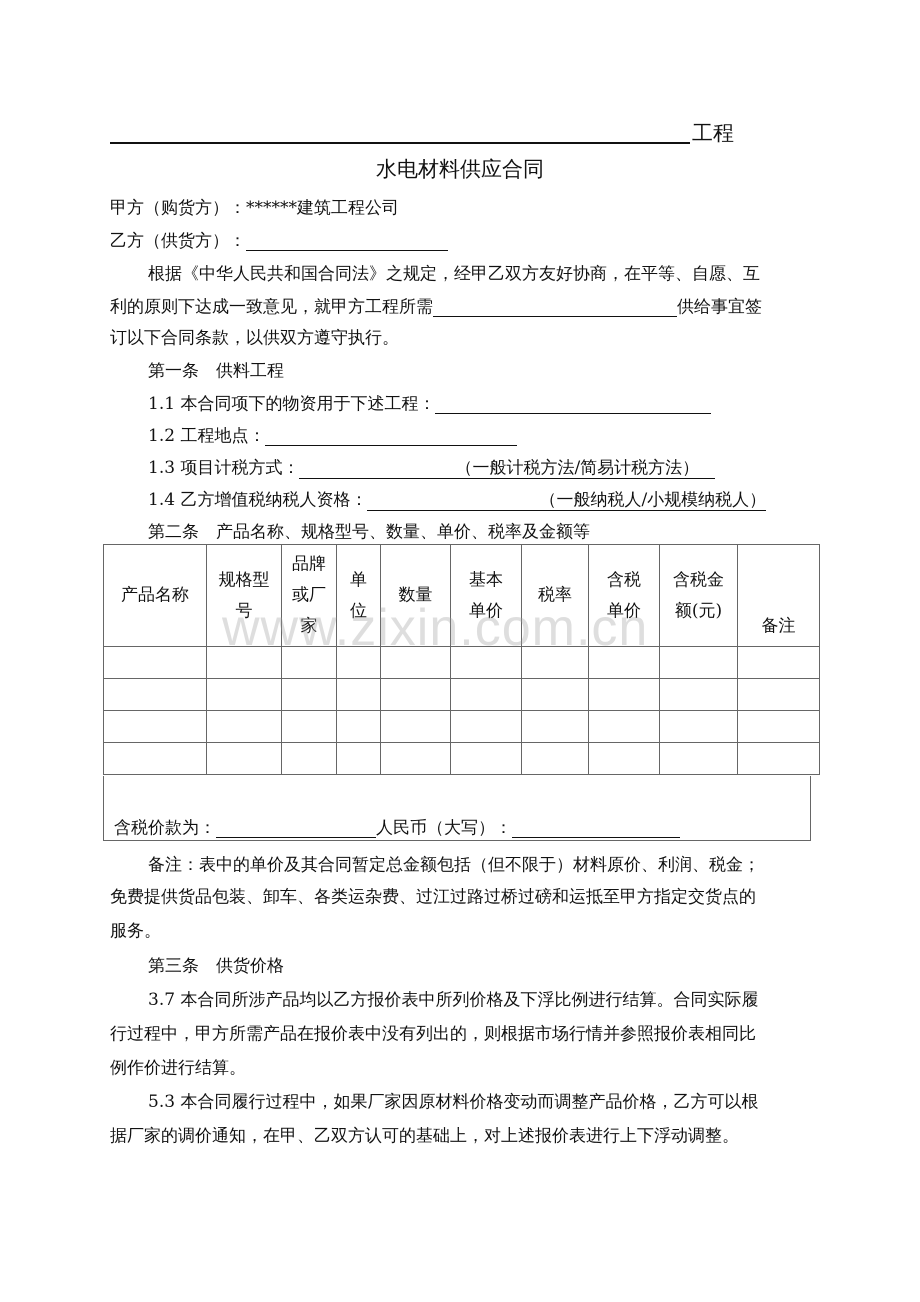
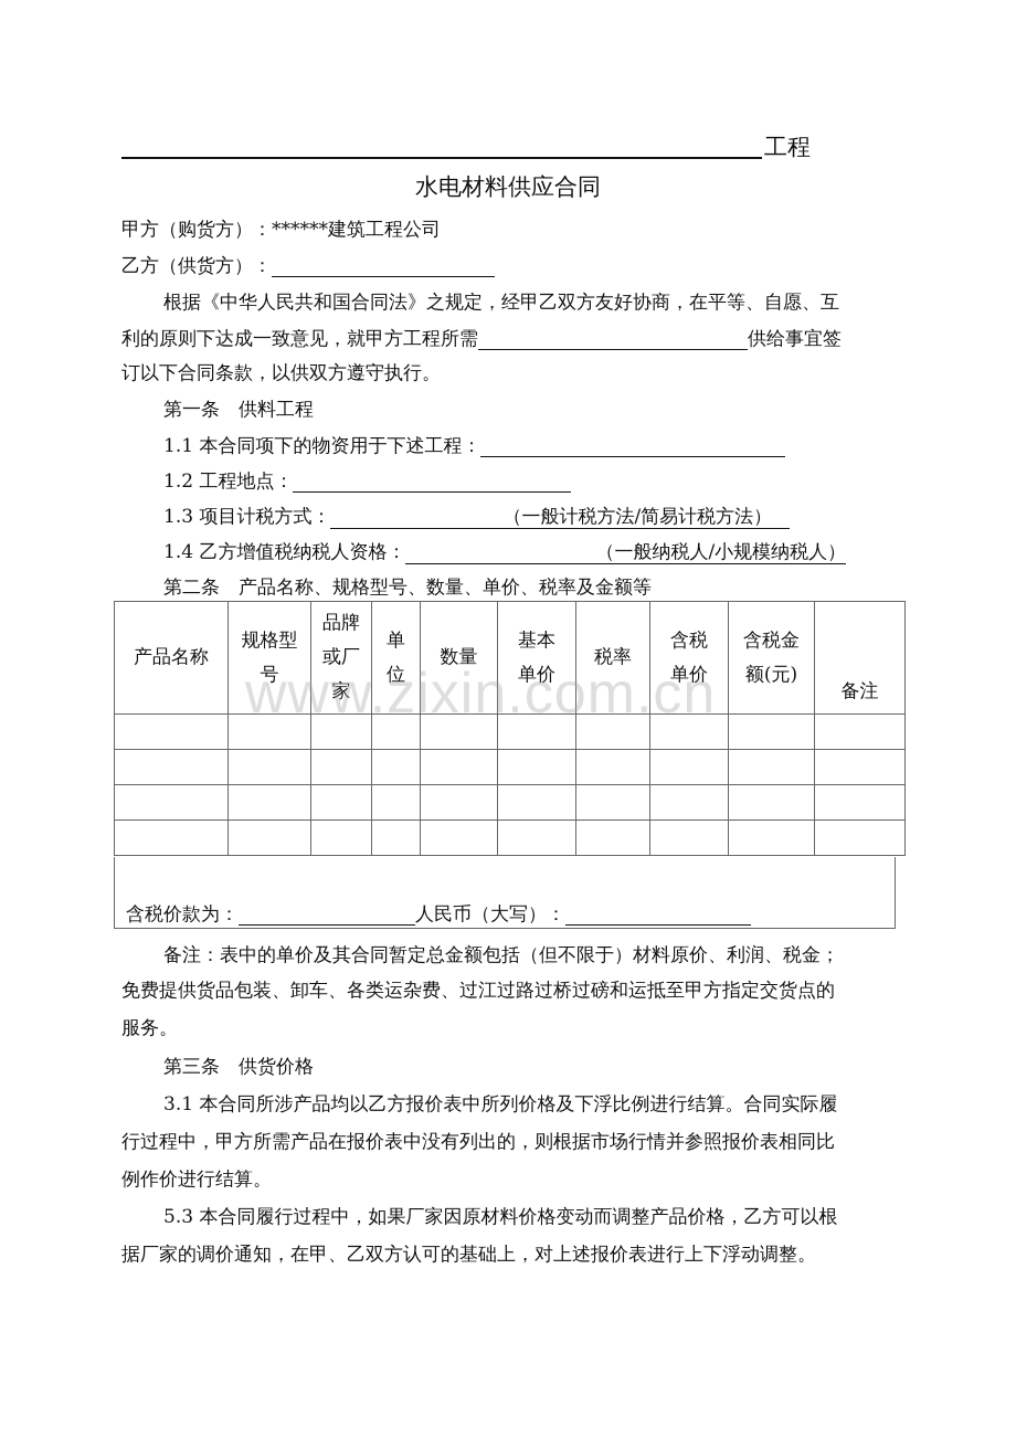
  工程
  水电材料供应合同
  甲方（购货方）：******建筑工程公司
  乙方（供货方）：
  根据《中华人民共和国合同法》之规定，经甲乙双方友好协商，在平等、自愿、互
  利的原则下达成一致意见，就甲方工程所需 供给事宜签
  订以下合同条款，以供双方遵守执行。
  第一条 供料工程
  1.1 本合同项下的物资用于下述工程：
  1.2 工程地点：
  1.3 项目计税方式： （一般计税方法/简易计税方法）
  1.4 乙方增值税纳税人资格： （一般纳税人/小规模纳税人）
  第二条 产品名称、规格型号、数量、单价、税率及金额等
  产品名称	规格型 号	品牌 或厂 家	单 位	数量	基本 单价	税率	含税 单价	含税金 额(元)	备注
  含税价款为： 人民币（大写）：
  www.zixin.com.cn
  备注：表中的单价及其合同暂定总金额包括（但不限于）材料原价、利润、税金；
  免费提供货品包装、卸车、各类运杂费、过江过路过桥过磅和运抵至甲方指定交货点的
  服务。
  第三条 供货价格
- 3.7 本合同所涉产品均以乙方报价表中所列价格及下浮比例进行结算。合同实际履
+ 3.1 本合同所涉产品均以乙方报价表中所列价格及下浮比例进行结算。合同实际履
  行过程中，甲方所需产品在报价表中没有列出的，则根据市场行情并参照报价表相同比
  例作价进行结算。
  5.3 本合同履行过程中，如果厂家因原材料价格变动而调整产品价格，乙方可以根
  据厂家的调价通知，在甲、乙双方认可的基础上，对上述报价表进行上下浮动调整。
